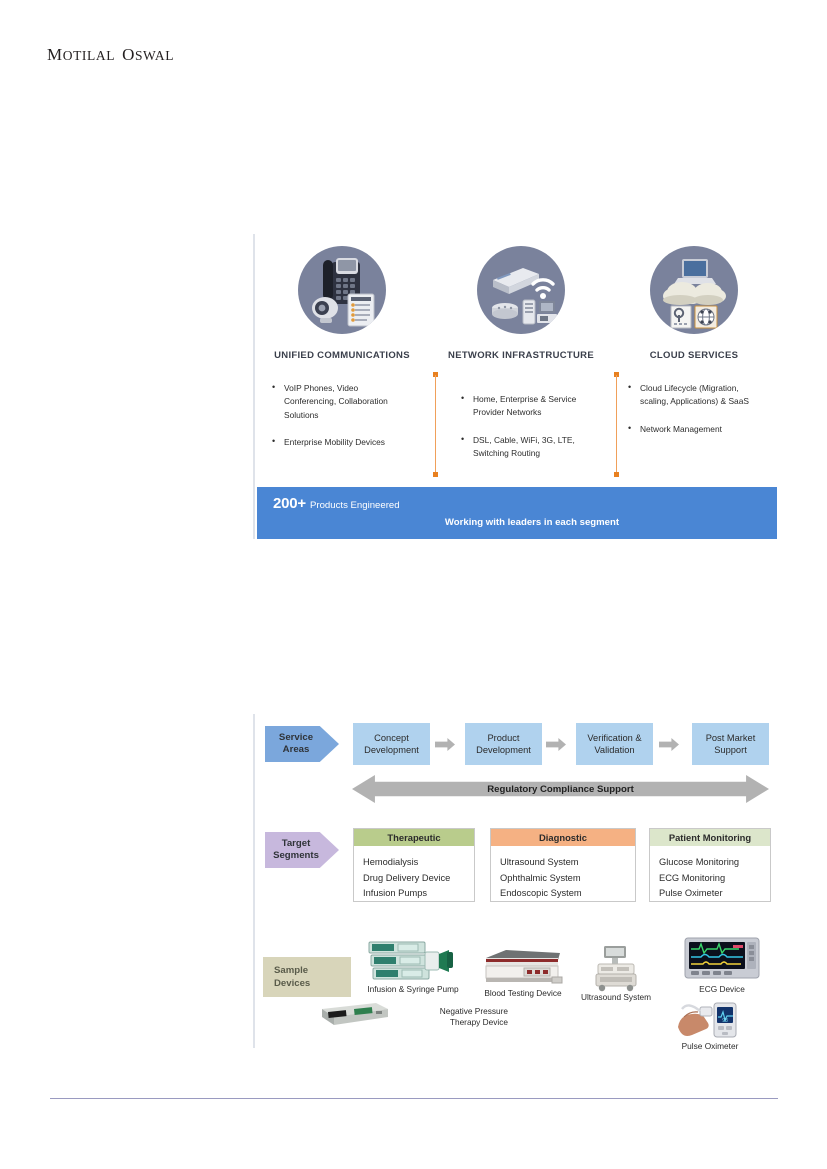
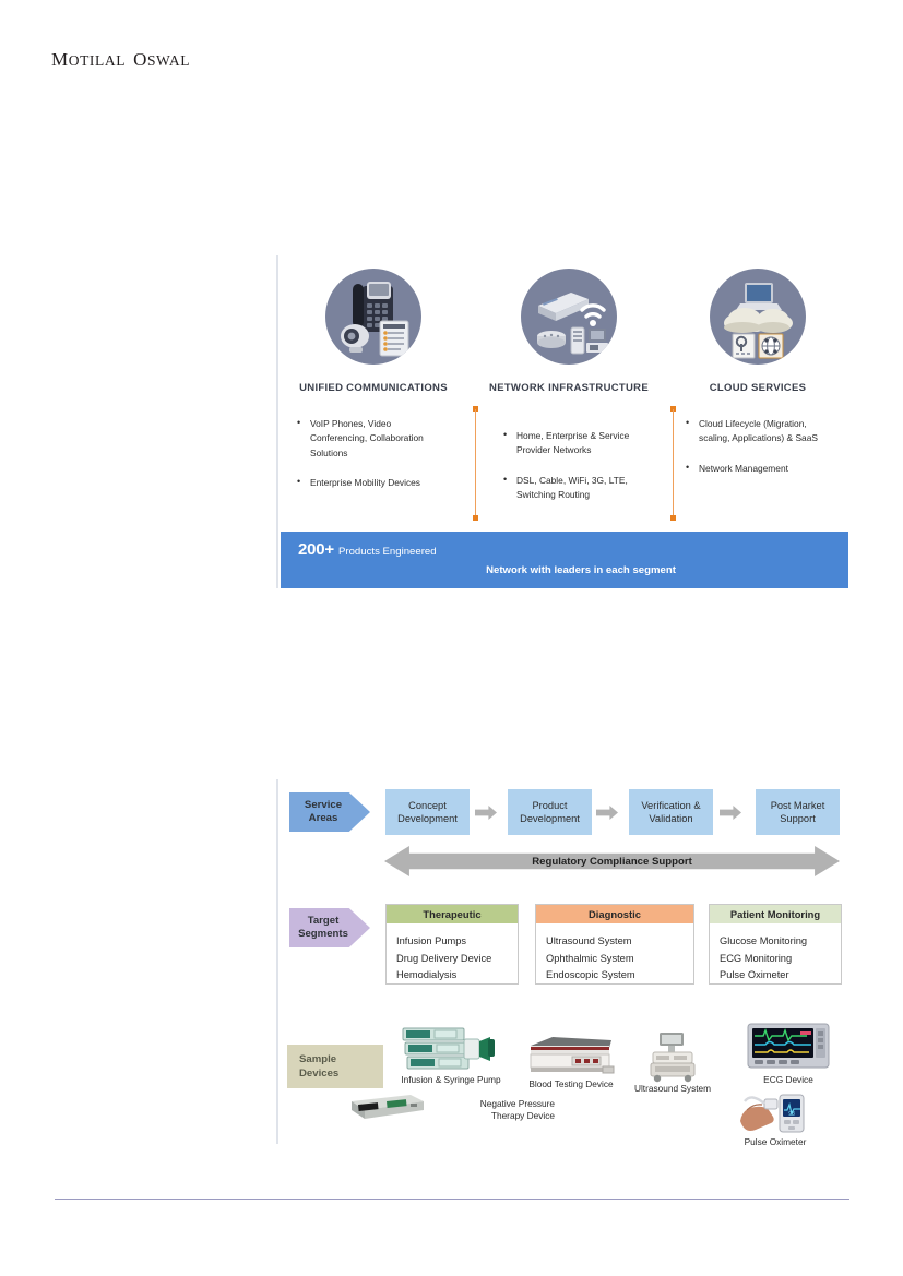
  MOTILAL OSWAL
  UNIFIED COMMUNICATIONS
  VoIP Phones, Video Conferencing, Collaboration Solutions
  Enterprise Mobility Devices
  NETWORK INFRASTRUCTURE
  Home, Enterprise & Service Provider Networks
  DSL, Cable, WiFi, 3G, LTE, Switching Routing
  CLOUD SERVICES
  Cloud Lifecycle (Migration, scaling, Applications) & SaaS
  Network Management
  200+ Products Engineered
- Working with leaders in each segment
+ Network with leaders in each segment
  Service
  Areas
  Concept Development
  Product Development
  Verification & Validation
  Post Market Support
  Regulatory Compliance Support
  Target
  Segments
  Therapeutic
- Hemodialysis
+ Infusion Pumps
  Drug Delivery Device
- Infusion Pumps
+ Hemodialysis
  Diagnostic
  Ultrasound System
  Ophthalmic System
  Endoscopic System
  Patient Monitoring
  Glucose Monitoring
  ECG Monitoring
  Pulse Oximeter
  Sample
  Devices
  Infusion & Syringe Pump
  Negative Pressure
  Therapy Device
  Blood Testing Device
  Ultrasound System
  ECG Device
  Pulse Oximeter
